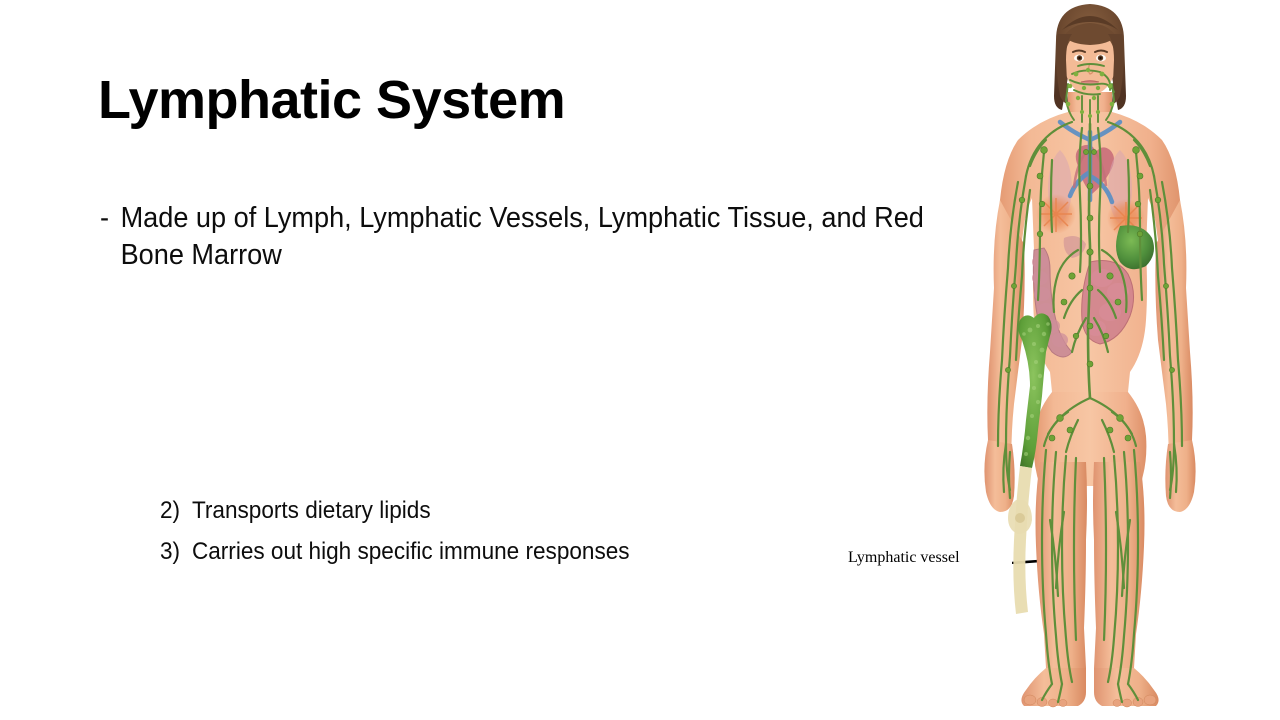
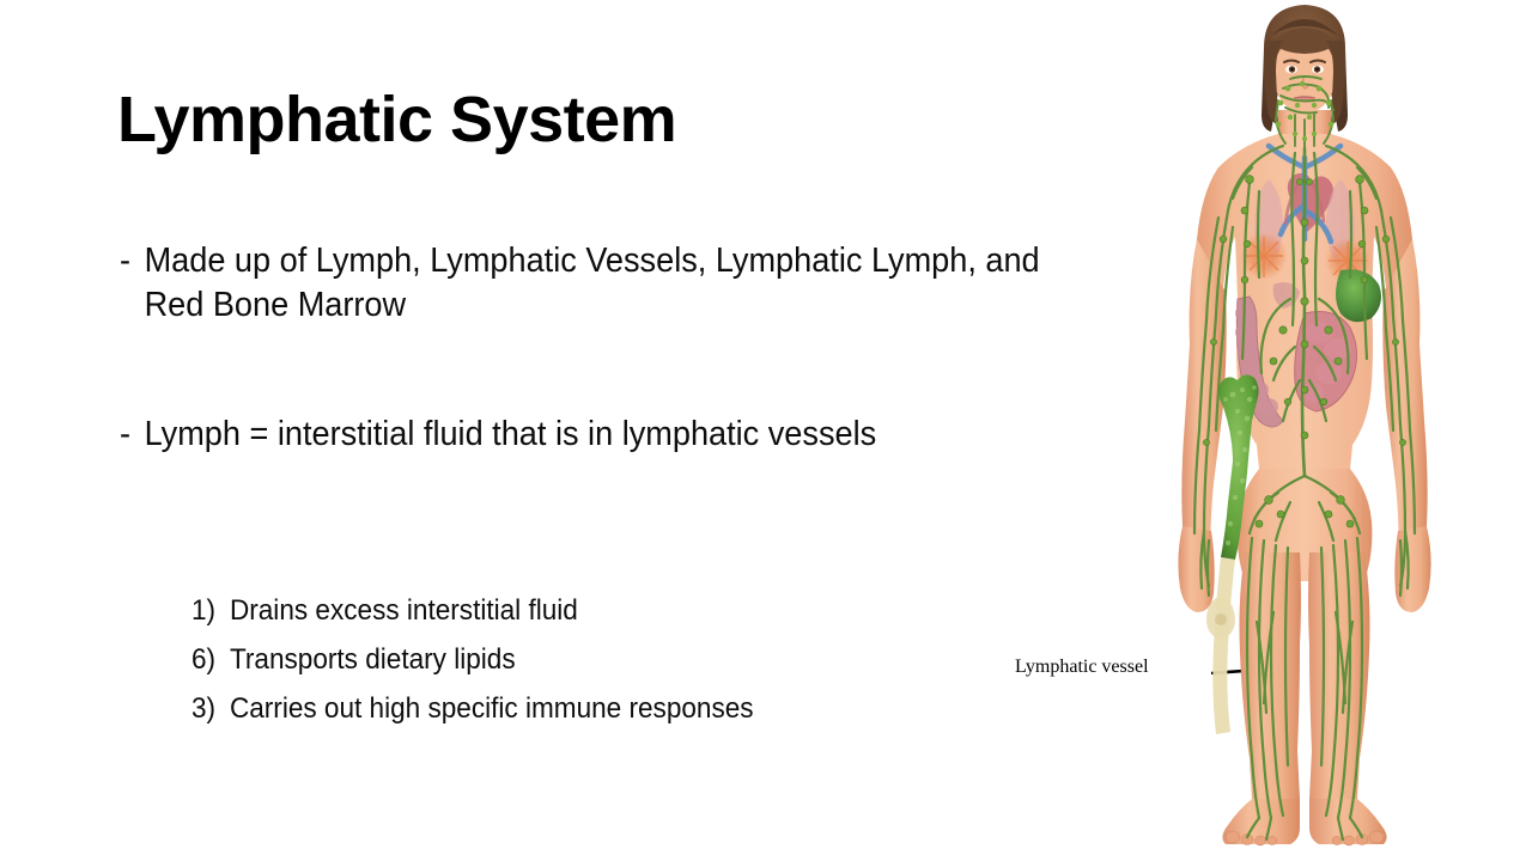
  Lymphatic System
- - Made up of Lymph, Lymphatic Vessels, Lymphatic Tissue, and Red Bone Marrow
+ - Made up of Lymph, Lymphatic Vessels, Lymphatic Lymph, and Red Bone Marrow
+ - Lymph = interstitial fluid that is in lymphatic vessels
+ 1)
+ Drains excess interstitial fluid
- 2)
+ 6)
  Transports dietary lipids
  3)
  Carries out high specific immune responses
  Lymphatic vessel
